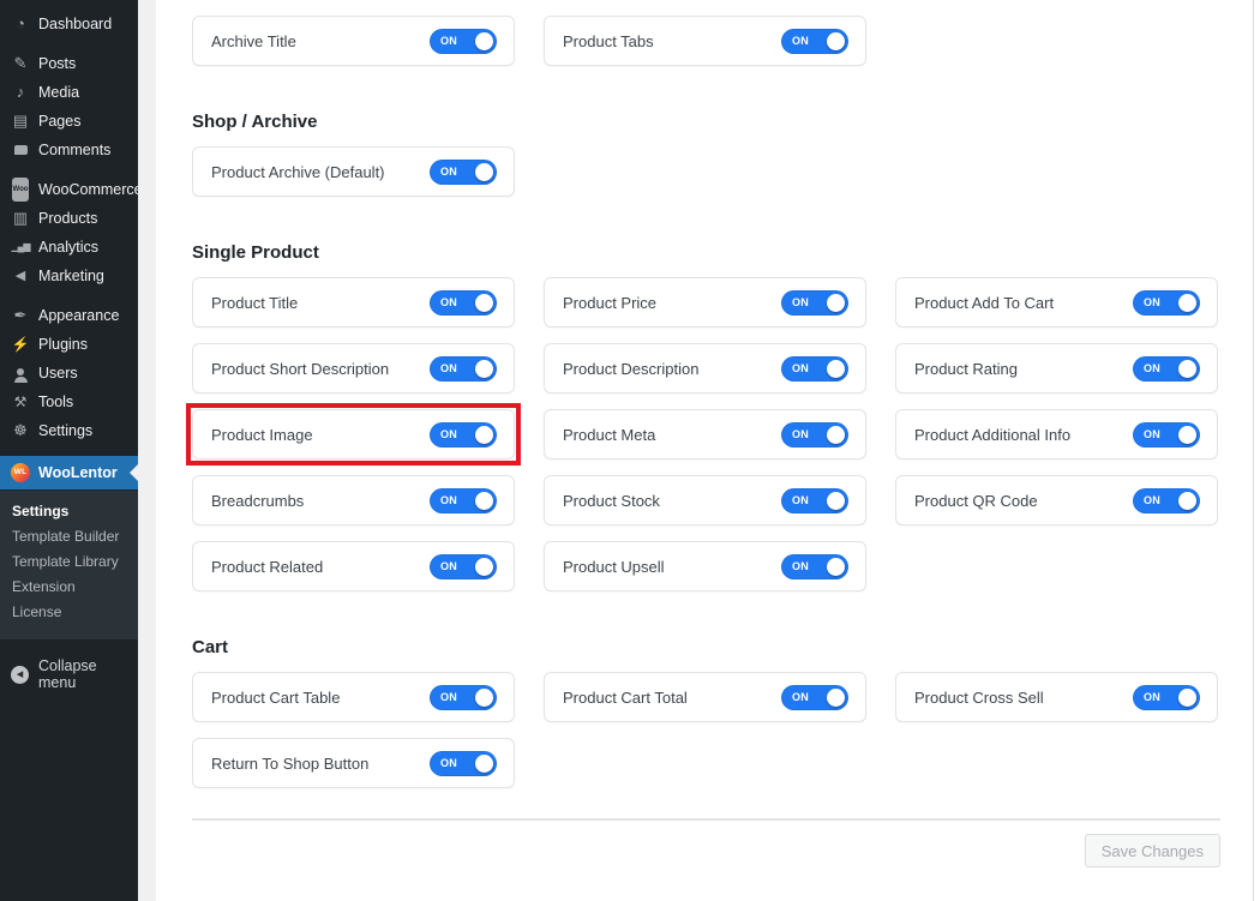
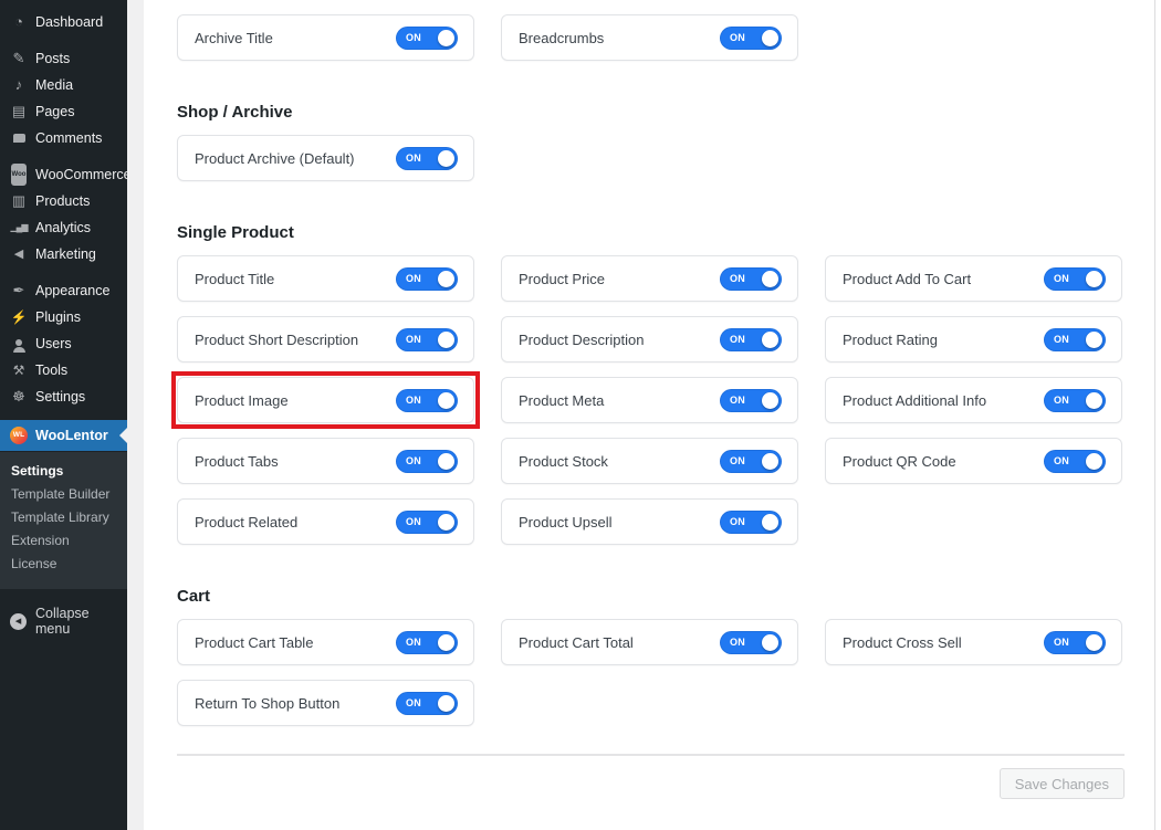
  Dashboard
  Posts
  Media
  Pages
  Comments
  WooCommerce
  Products
  Analytics
  Marketing
  Appearance
  Plugins
  Users
  Tools
  Settings
  WooLentor
  Settings
  Template Builder
  Template Library
  Extension
  License
  Collapse menu
  Archive Title
  ON
- Product Tabs
+ Breadcrumbs
  ON
  Shop / Archive
  Product Archive (Default)
  ON
  Single Product
  Product Title
  ON
  Product Price
  ON
  Product Add To Cart
  ON
  Product Short Description
  ON
  Product Description
  ON
  Product Rating
  ON
  Product Image
  ON
  Product Meta
  ON
  Product Additional Info
  ON
- Breadcrumbs
+ Product Tabs
  ON
  Product Stock
  ON
  Product QR Code
  ON
  Product Related
  ON
  Product Upsell
  ON
  Cart
  Product Cart Table
  ON
  Product Cart Total
  ON
  Product Cross Sell
  ON
  Return To Shop Button
  ON
  Save Changes
